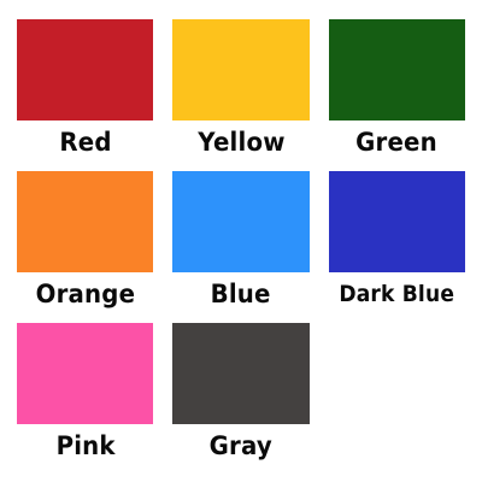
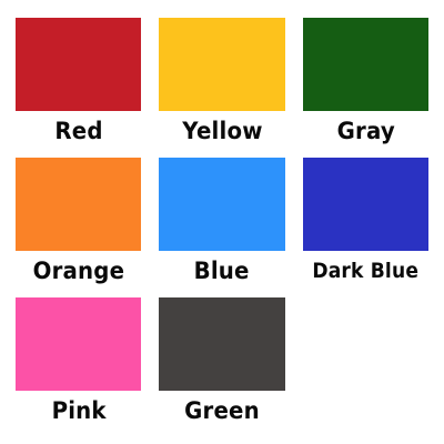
  Red
  Yellow
- Green
+ Gray
  Orange
  Blue
  Dark Blue
  Pink
- Gray
+ Green
